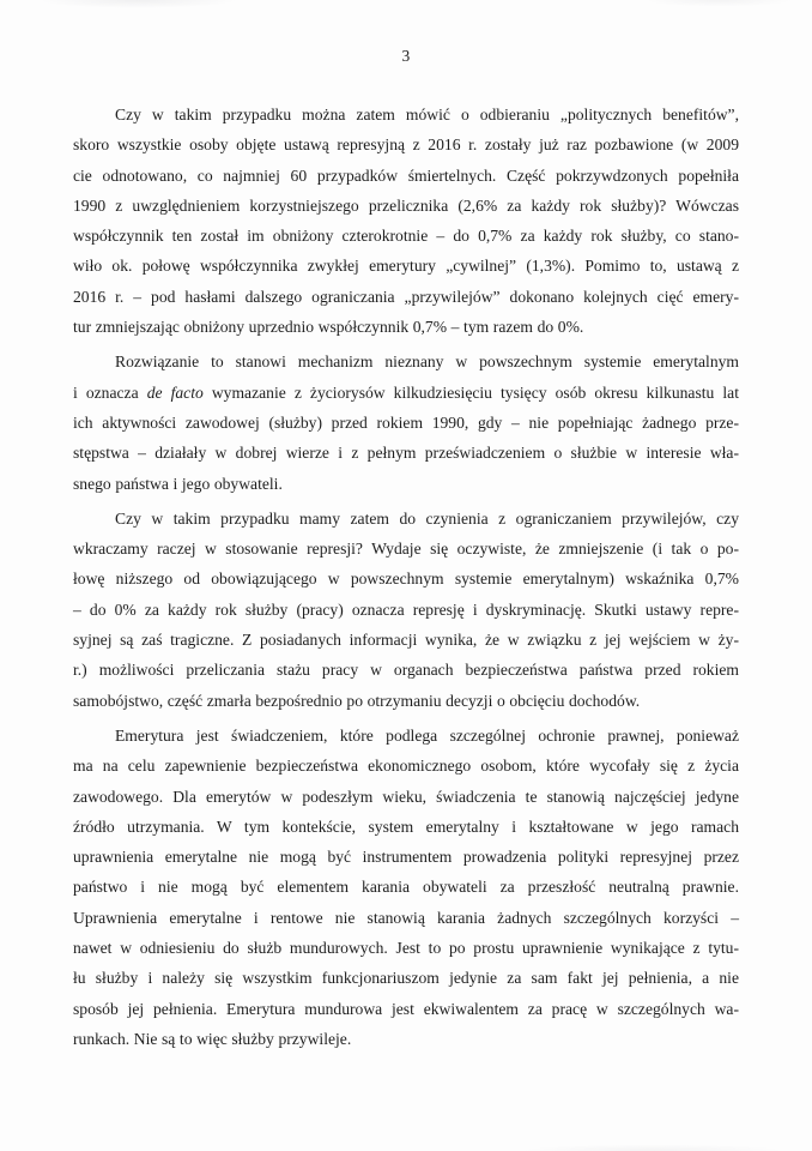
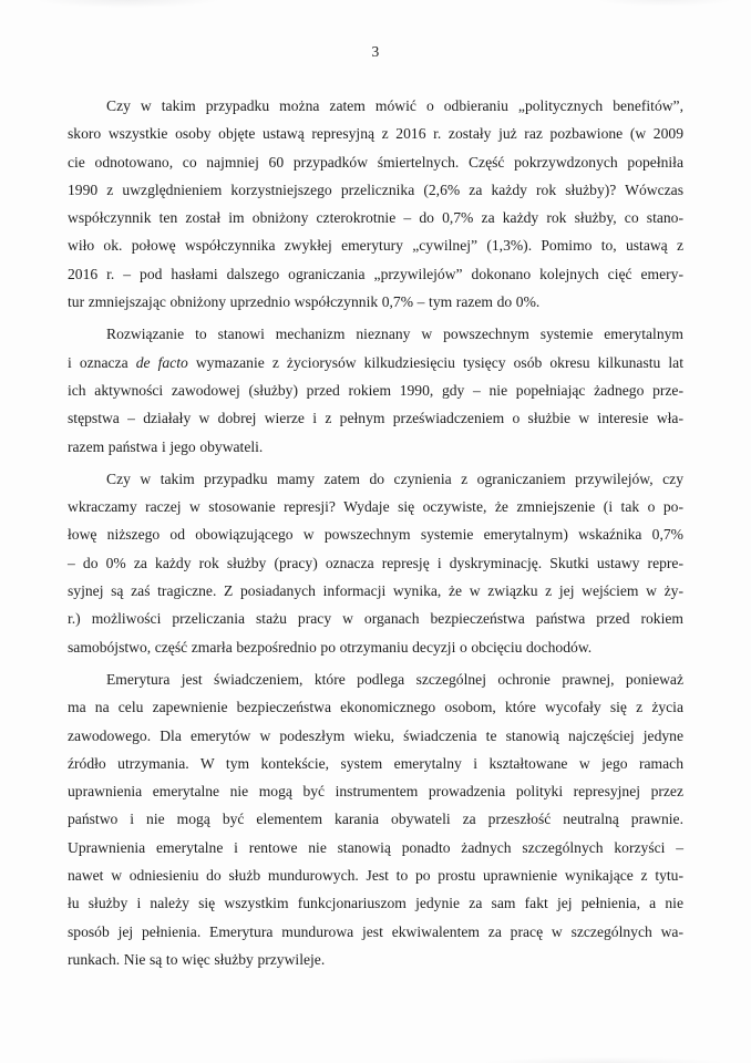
  3
  Czy w takim przypadku można zatem mówić o odbieraniu „politycznych benefitów”,
  skoro wszystkie osoby objęte ustawą represyjną z 2016 r. zostały już raz pozbawione (w 2009
  cie odnotowano, co najmniej 60 przypadków śmiertelnych. Część pokrzywdzonych popełniła
  1990 z uwzględnieniem korzystniejszego przelicznika (2,6% za każdy rok służby)? Wówczas
  współczynnik ten został im obniżony czterokrotnie – do 0,7% za każdy rok służby, co stano-
  wiło ok. połowę współczynnika zwykłej emerytury „cywilnej” (1,3%). Pomimo to, ustawą z
  2016 r. – pod hasłami dalszego ograniczania „przywilejów” dokonano kolejnych cięć emery-
  tur zmniejszając obniżony uprzednio współczynnik 0,7% – tym razem do 0%.
  Rozwiązanie to stanowi mechanizm nieznany w powszechnym systemie emerytalnym
  i oznacza de facto wymazanie z życiorysów kilkudziesięciu tysięcy osób okresu kilkunastu lat
  ich aktywności zawodowej (służby) przed rokiem 1990, gdy – nie popełniając żadnego prze-
  stępstwa – działały w dobrej wierze i z pełnym przeświadczeniem o służbie w interesie wła-
- snego państwa i jego obywateli.
+ razem państwa i jego obywateli.
  Czy w takim przypadku mamy zatem do czynienia z ograniczaniem przywilejów, czy
  wkraczamy raczej w stosowanie represji? Wydaje się oczywiste, że zmniejszenie (i tak o po-
  łowę niższego od obowiązującego w powszechnym systemie emerytalnym) wskaźnika 0,7%
  – do 0% za każdy rok służby (pracy) oznacza represję i dyskryminację. Skutki ustawy repre-
  syjnej są zaś tragiczne. Z posiadanych informacji wynika, że w związku z jej wejściem w ży-
  r.) możliwości przeliczania stażu pracy w organach bezpieczeństwa państwa przed rokiem
  samobójstwo, część zmarła bezpośrednio po otrzymaniu decyzji o obcięciu dochodów.
  Emerytura jest świadczeniem, które podlega szczególnej ochronie prawnej, ponieważ
  ma na celu zapewnienie bezpieczeństwa ekonomicznego osobom, które wycofały się z życia
  zawodowego. Dla emerytów w podeszłym wieku, świadczenia te stanowią najczęściej jedyne
  źródło utrzymania. W tym kontekście, system emerytalny i kształtowane w jego ramach
  uprawnienia emerytalne nie mogą być instrumentem prowadzenia polityki represyjnej przez
  państwo i nie mogą być elementem karania obywateli za przeszłość neutralną prawnie.
- Uprawnienia emerytalne i rentowe nie stanowią karania żadnych szczególnych korzyści –
+ Uprawnienia emerytalne i rentowe nie stanowią ponadto żadnych szczególnych korzyści –
  nawet w odniesieniu do służb mundurowych. Jest to po prostu uprawnienie wynikające z tytu-
  łu służby i należy się wszystkim funkcjonariuszom jedynie za sam fakt jej pełnienia, a nie
  sposób jej pełnienia. Emerytura mundurowa jest ekwiwalentem za pracę w szczególnych wa-
  runkach. Nie są to więc służby przywileje.
